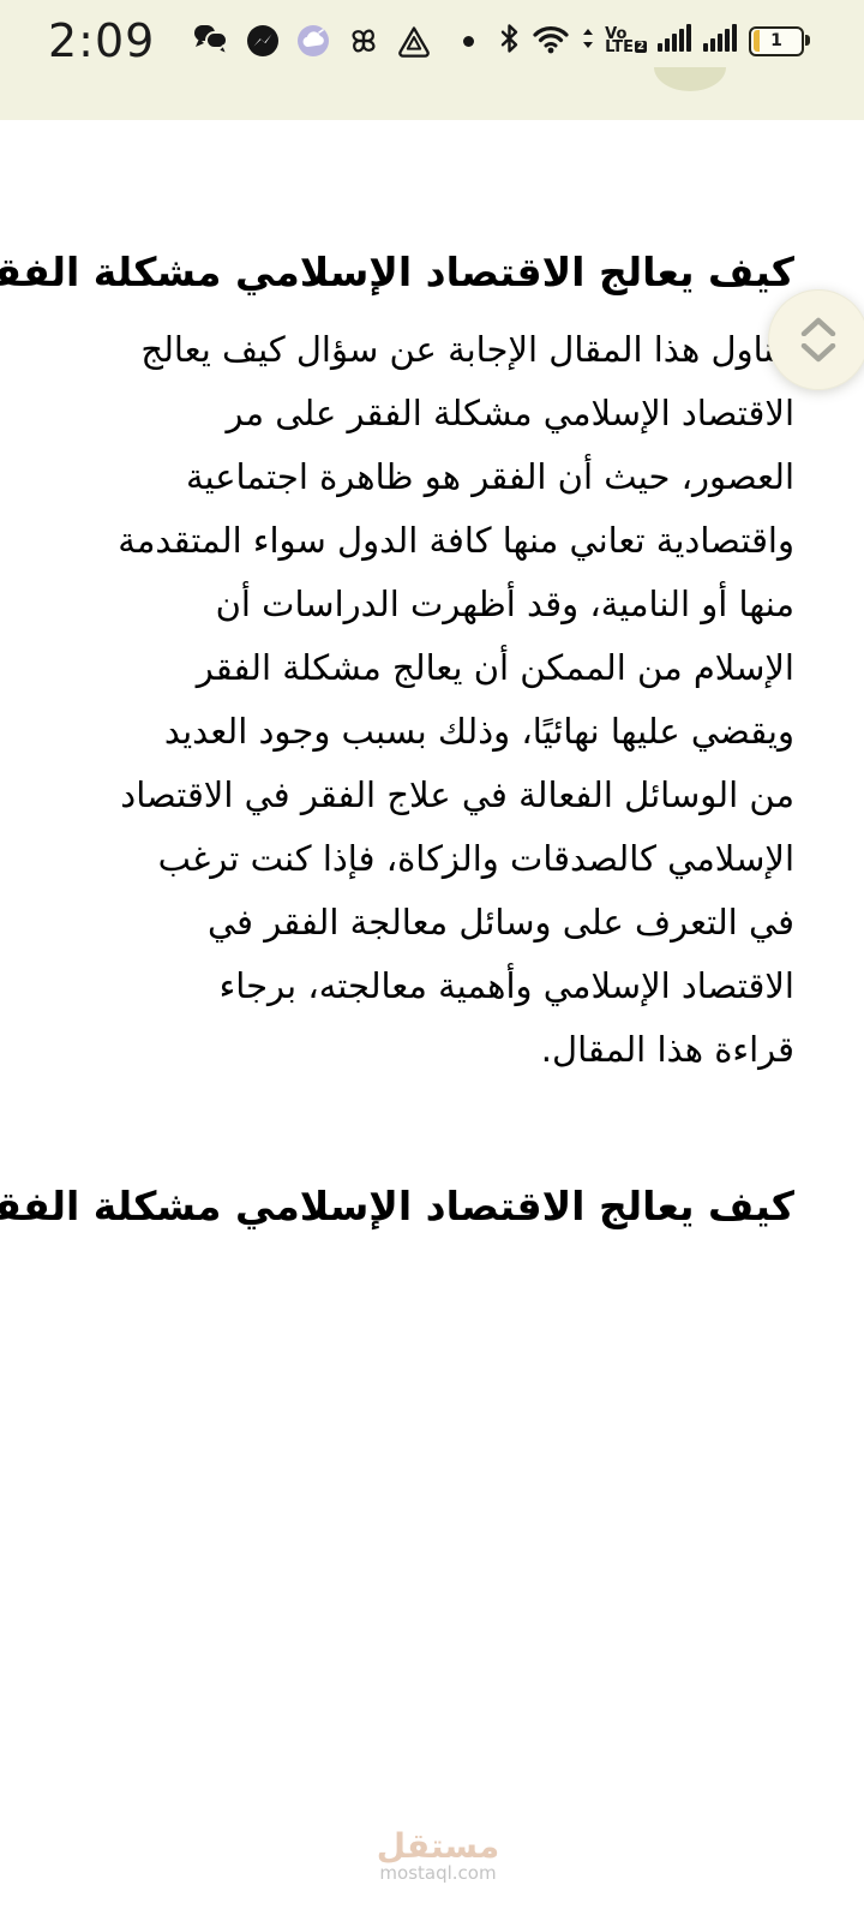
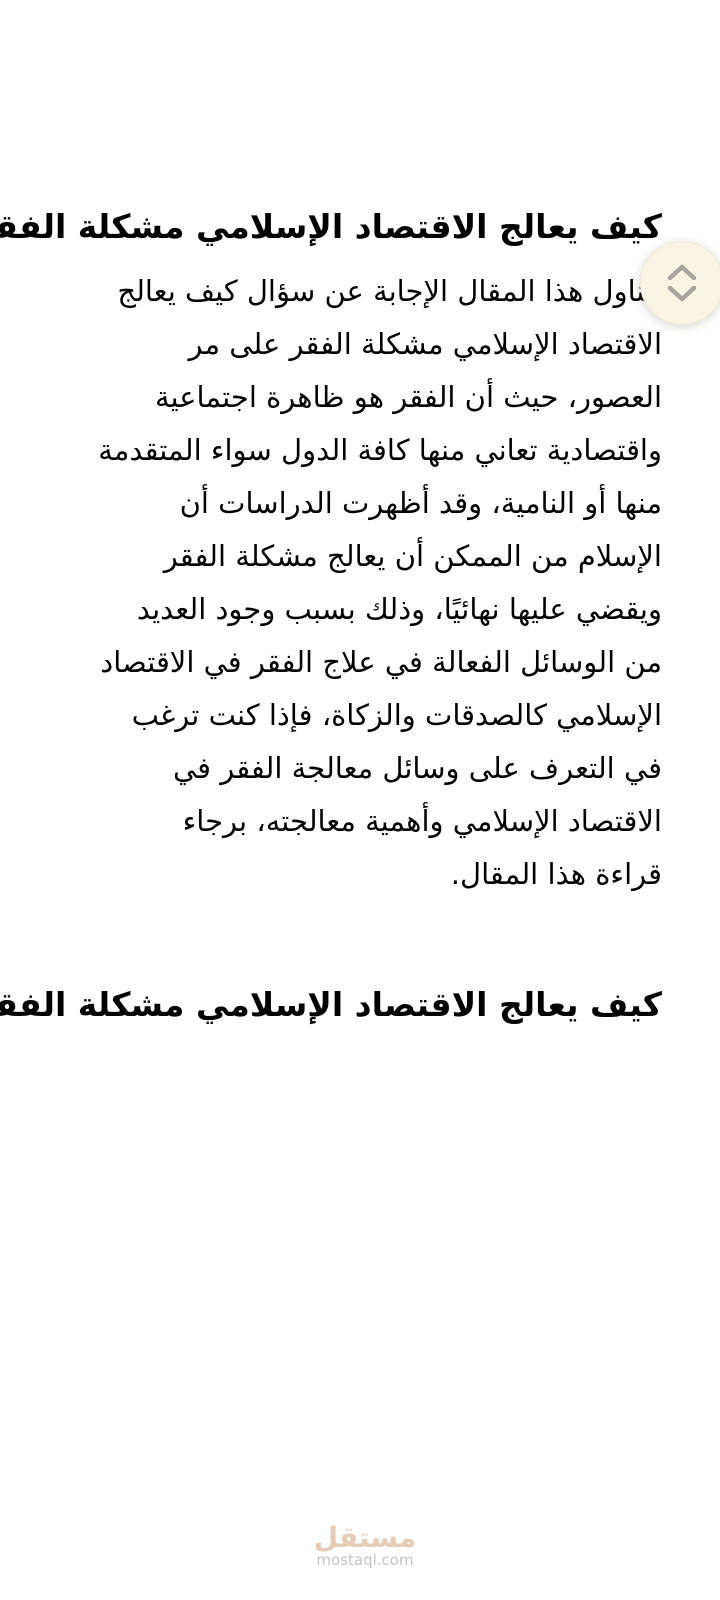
- 2:09
- Vo
- LTE
- 2
- 1
  مستقل
  mostaql.com
  كيف يعالج الاقتصاد الإسلامي مشكلة الفق
  اول هذا المقال الإجابة عن سؤال كيف يعالج
  الاقتصاد الإسلامي مشكلة الفقر على مر
  العصور، حيث أن الفقر هو ظاهرة اجتماعية
  واقتصادية تعاني منها كافة الدول سواء المتقدمة
  منها أو النامية، وقد أظهرت الدراسات أن
  الإسلام من الممكن أن يعالج مشكلة الفقر
  ويقضي عليها نهائيًا، وذلك بسبب وجود العديد
  من الوسائل الفعالة في علاج الفقر في الاقتصاد
  الإسلامي كالصدقات والزكاة، فإذا كنت ترغب
  في التعرف على وسائل معالجة الفقر في
  الاقتصاد الإسلامي وأهمية معالجته، برجاء
  قراءة هذا المقال.
  كيف يعالج الاقتصاد الإسلامي مشكلة الفق
